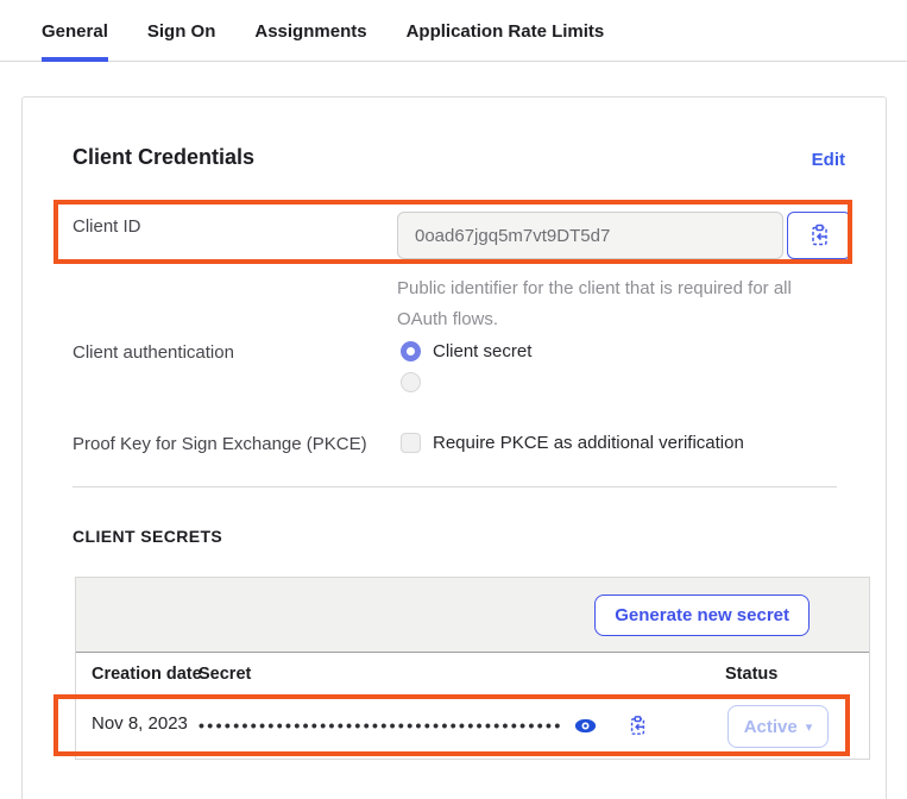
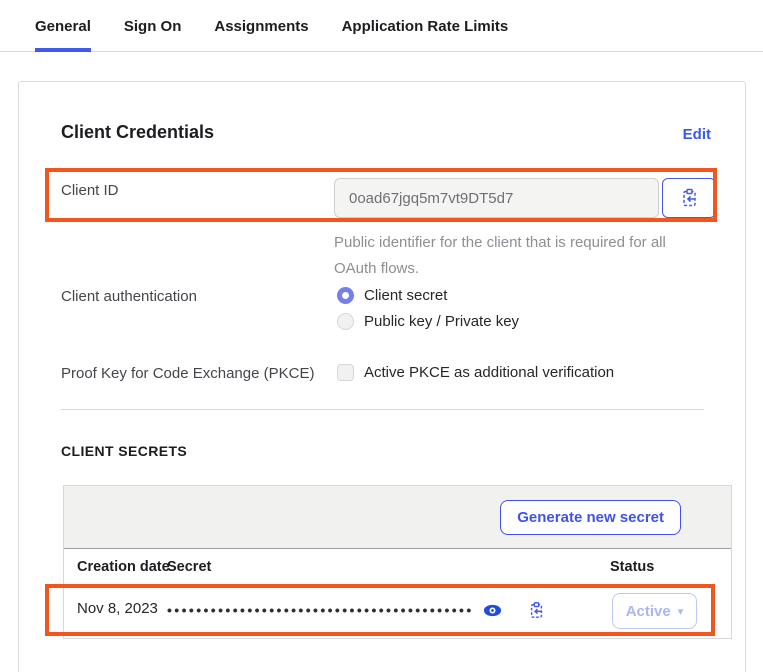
  General
  Sign On
  Assignments
  Application Rate Limits
  Client Credentials
  Edit
  Client ID
  0oad67jgq5m7vt9DT5d7
  Public identifier for the client that is required for all OAuth flows.
  Client authentication
  Client secret
+ Public key / Private key
- Proof Key for Sign Exchange (PKCE)
+ Proof Key for Code Exchange (PKCE)
- Require PKCE as additional verification
+ Active PKCE as additional verification
  CLIENT SECRETS
  Generate new secret
  Creation date
  Secret
  Status
  Nov 8, 2023
  ••••••••••••••••••••••••••••••••••••••••••
  Active
  ▾
